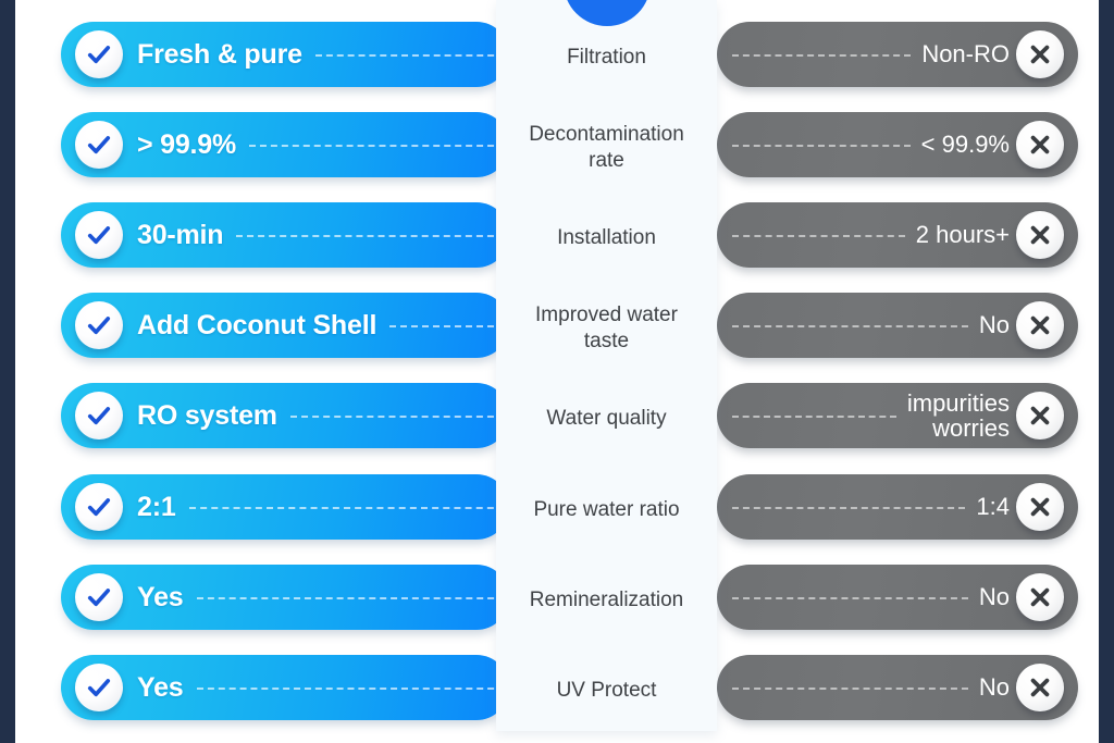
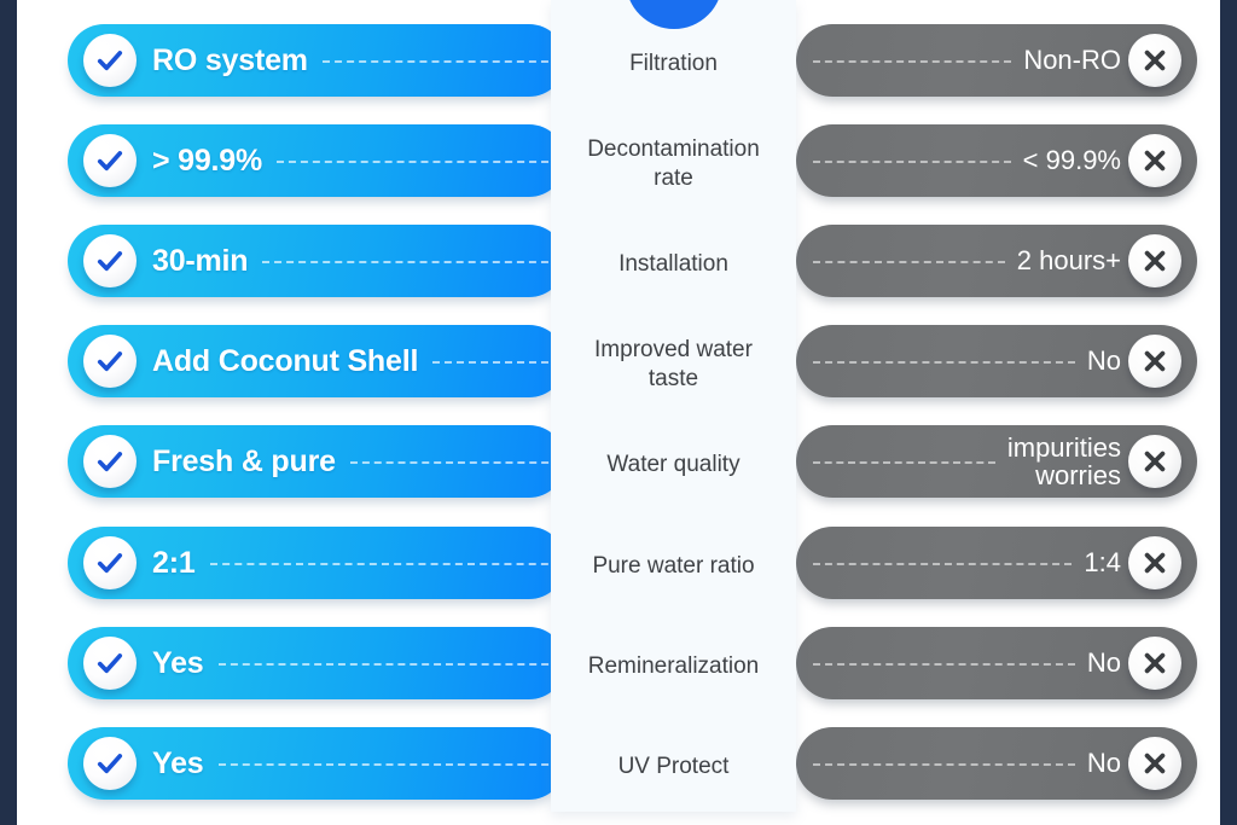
- Fresh & pure
+ RO system
  Non-RO
  > 99.9%
  < 99.9%
  30-min
  2 hours+
  Add Coconut Shell
  No
- RO system
+ Fresh & pure
  impurities
  worries
  2:1
  1:4
  Yes
  No
  Yes
  No
  Filtration
  Decontamination
  rate
  Installation
  Improved water
  taste
  Water quality
  Pure water ratio
  Remineralization
  UV Protect
